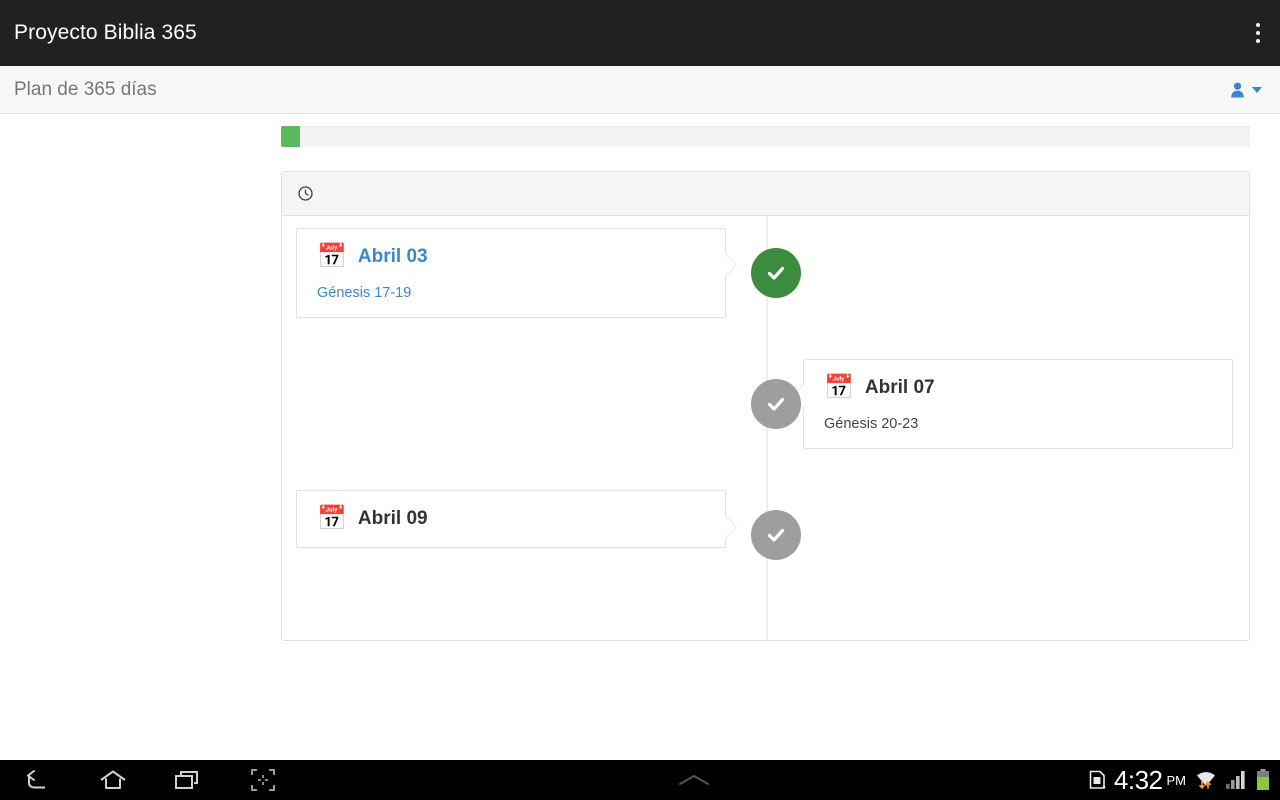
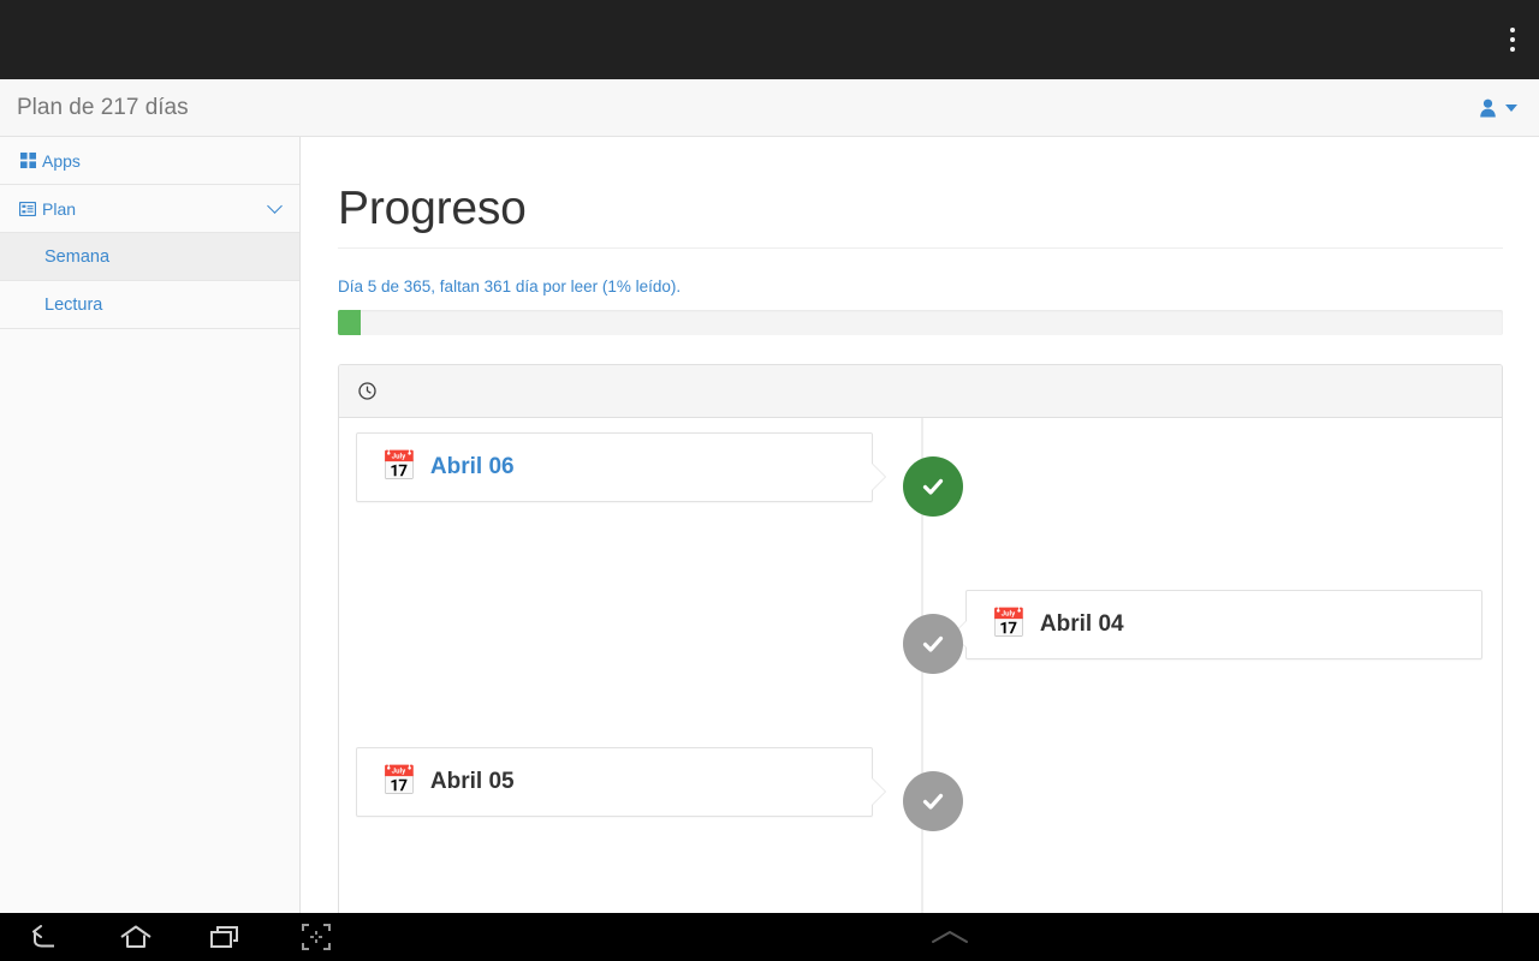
- Proyecto Biblia 365
- Plan de 365 días
+ Plan de 217 días
+ Apps
+ Plan
+ Semana
+ Lectura
+ Progreso
+ Día 5 de 365, faltan 361 día por leer (1% leído).
  📅
- Abril 03
+ Abril 06
- Génesis 17-19
  📅
- Abril 07
+ Abril 04
- Génesis 20-23
  📅
- Abril 09
+ Abril 05
- 4:32
- PM
